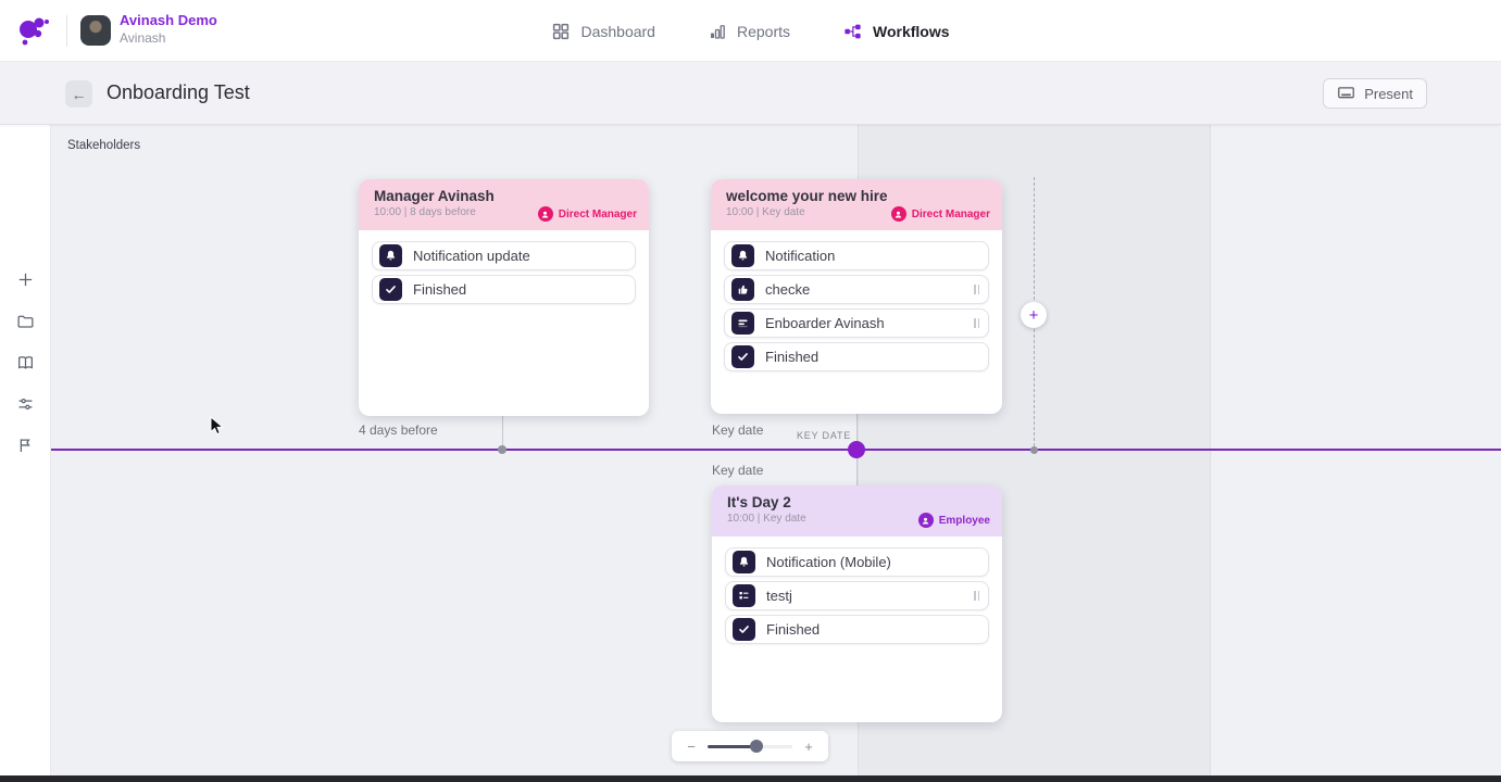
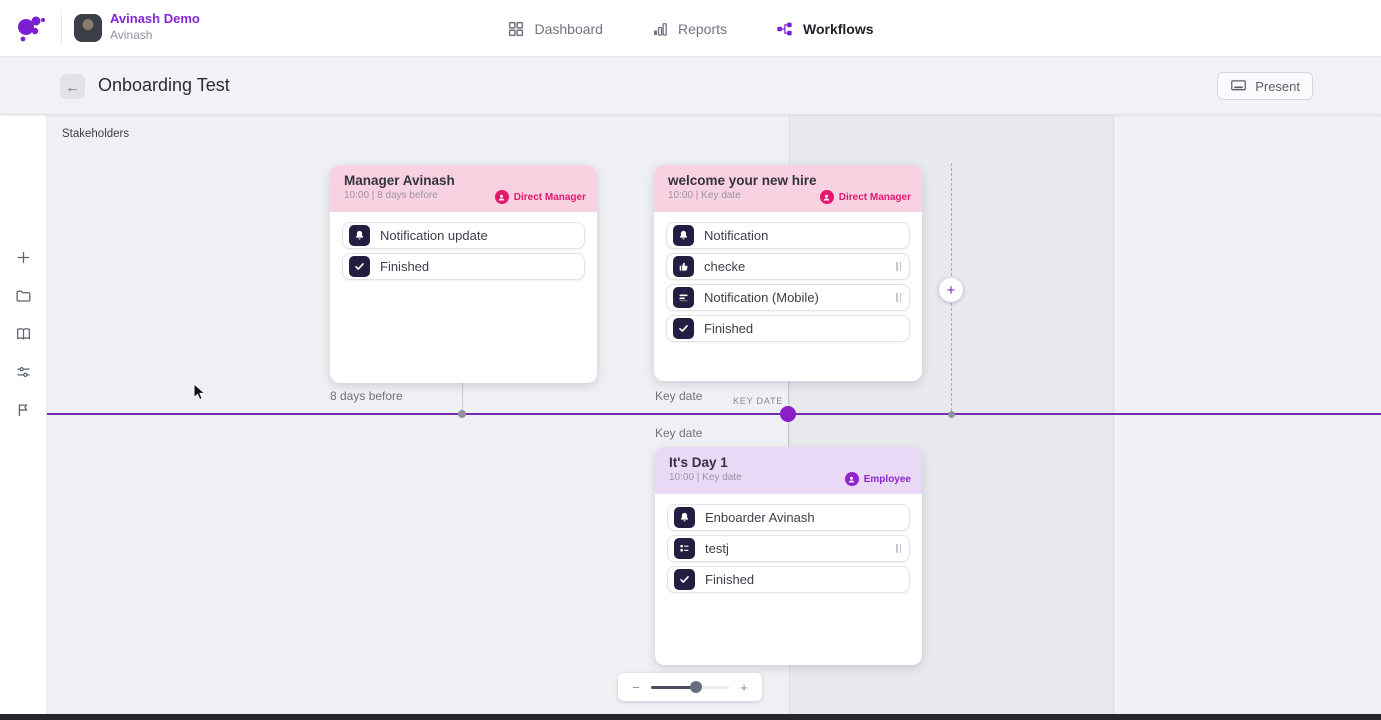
  Avinash Demo
  Avinash
  Dashboard
  Reports
  Workflows
  ←
  Onboarding Test
  Present
  Stakeholders
- 4 days before
+ 8 days before
  Key date
  KEY DATE
  Key date
  +
  Manager Avinash
  10:00 | 8 days before
  Direct Manager
  Notification update
  Finished
  welcome your new hire
  10:00 | Key date
  Direct Manager
  Notification
  checke
- Enboarder Avinash
+ Notification (Mobile)
  Finished
- It's Day 2
+ It's Day 1
  10:00 | Key date
  Employee
- Notification (Mobile)
+ Enboarder Avinash
  testj
  Finished
  −
  +
